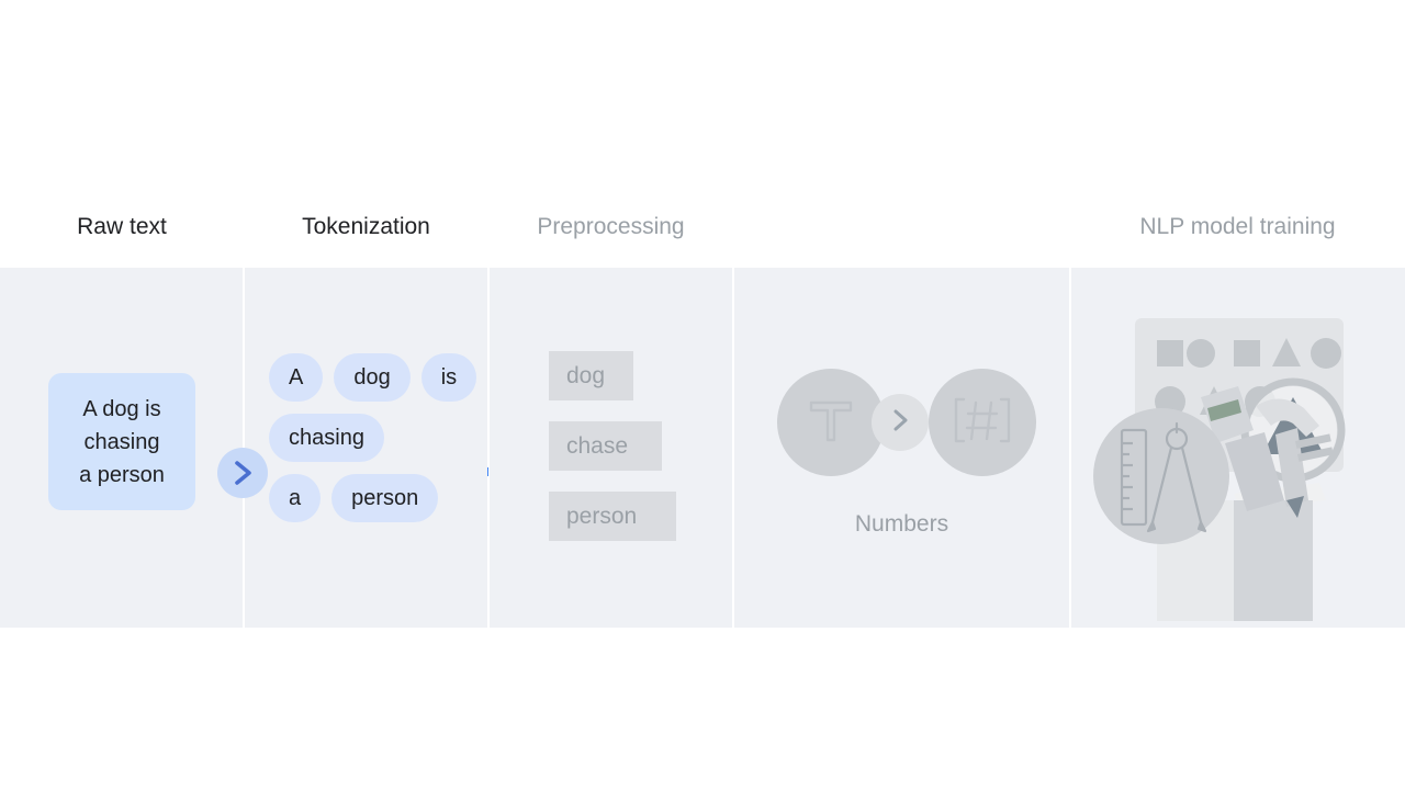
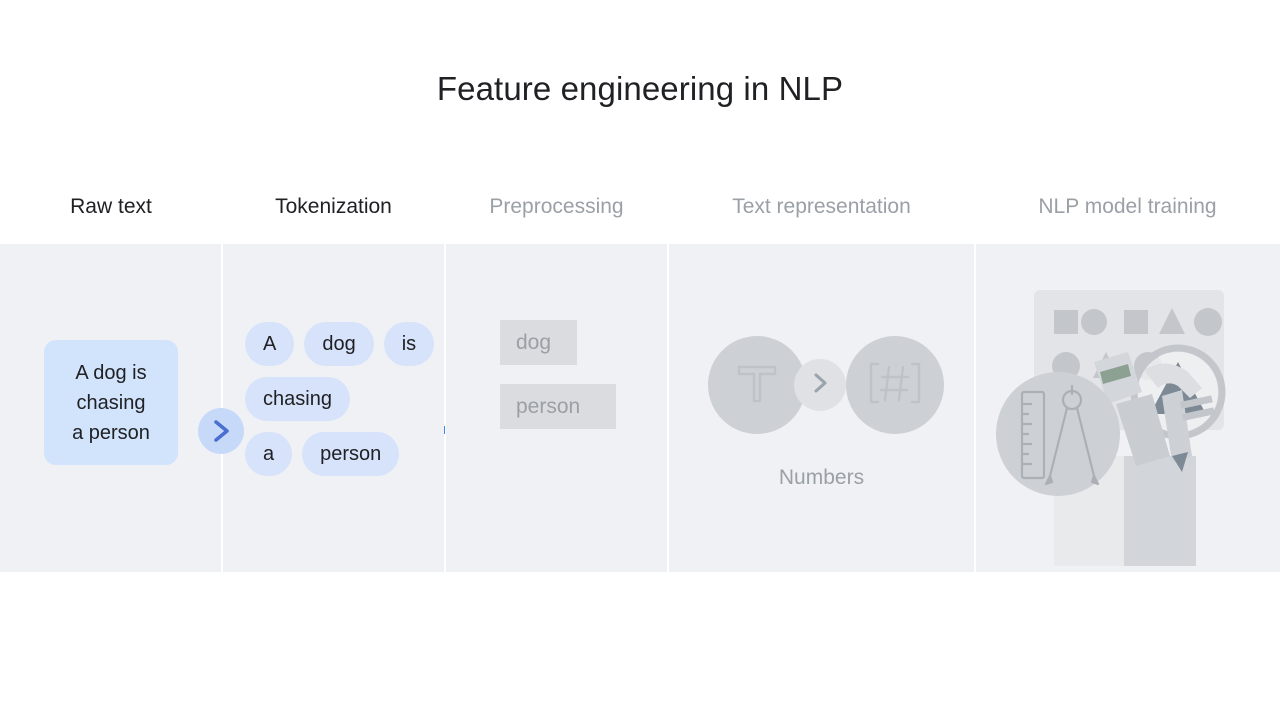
+ Feature engineering in NLP
  Raw text
  Tokenization
  Preprocessing
+ Text representation
  NLP model training
  A dog is
  chasing
  a person
  A
  dog
  is
  chasing
  a
  person
  dog
- chase
  person
  Numbers
